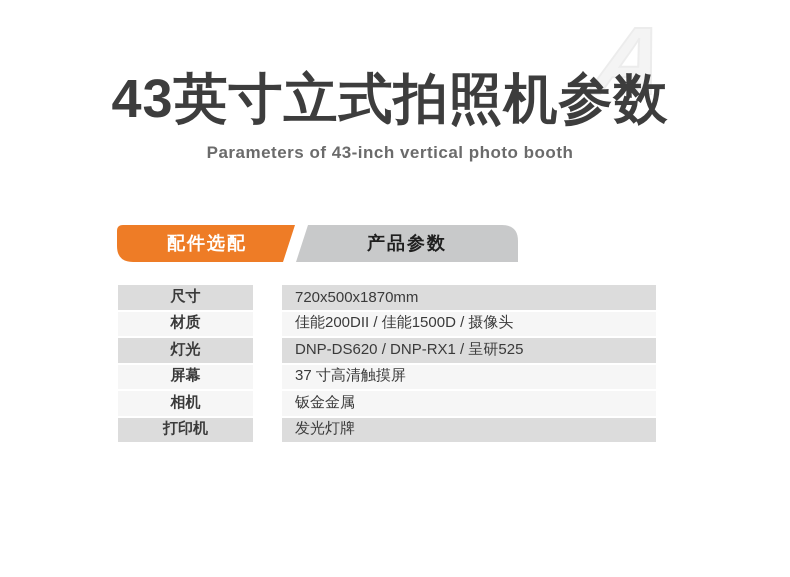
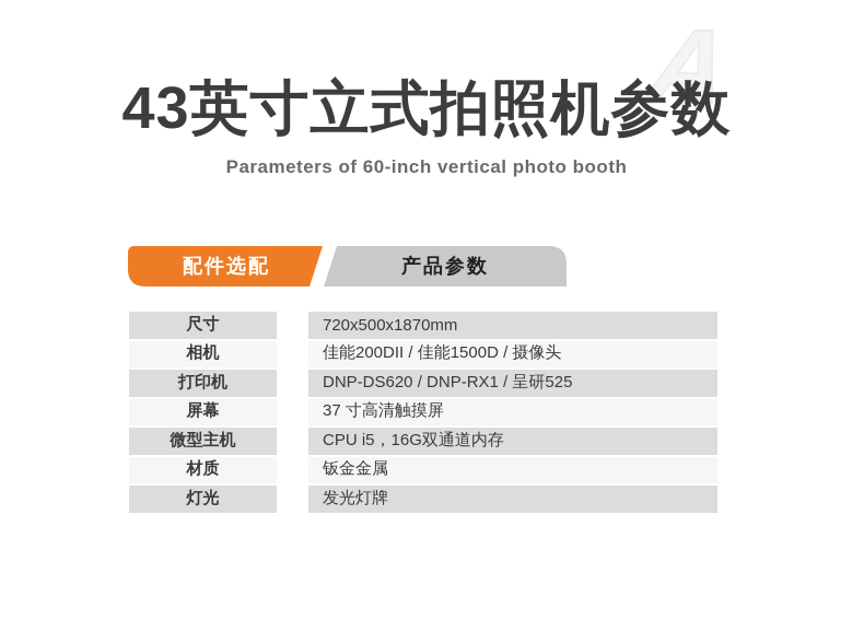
  43英寸立式拍照机参数
- Parameters of 43-inch vertical photo booth
+ Parameters of 60-inch vertical photo booth
  配件选配
  产品参数
  尺寸
  720x500x1870mm
- 材质
+ 相机
  佳能200DII / 佳能1500D / 摄像头
- 灯光
+ 打印机
  DNP-DS620 / DNP-RX1 / 呈研525
  屏幕
  37 寸高清触摸屏
+ 微型主机
+ CPU i5，16G双通道内存
- 相机
+ 材质
  钣金金属
- 打印机
+ 灯光
  发光灯牌
